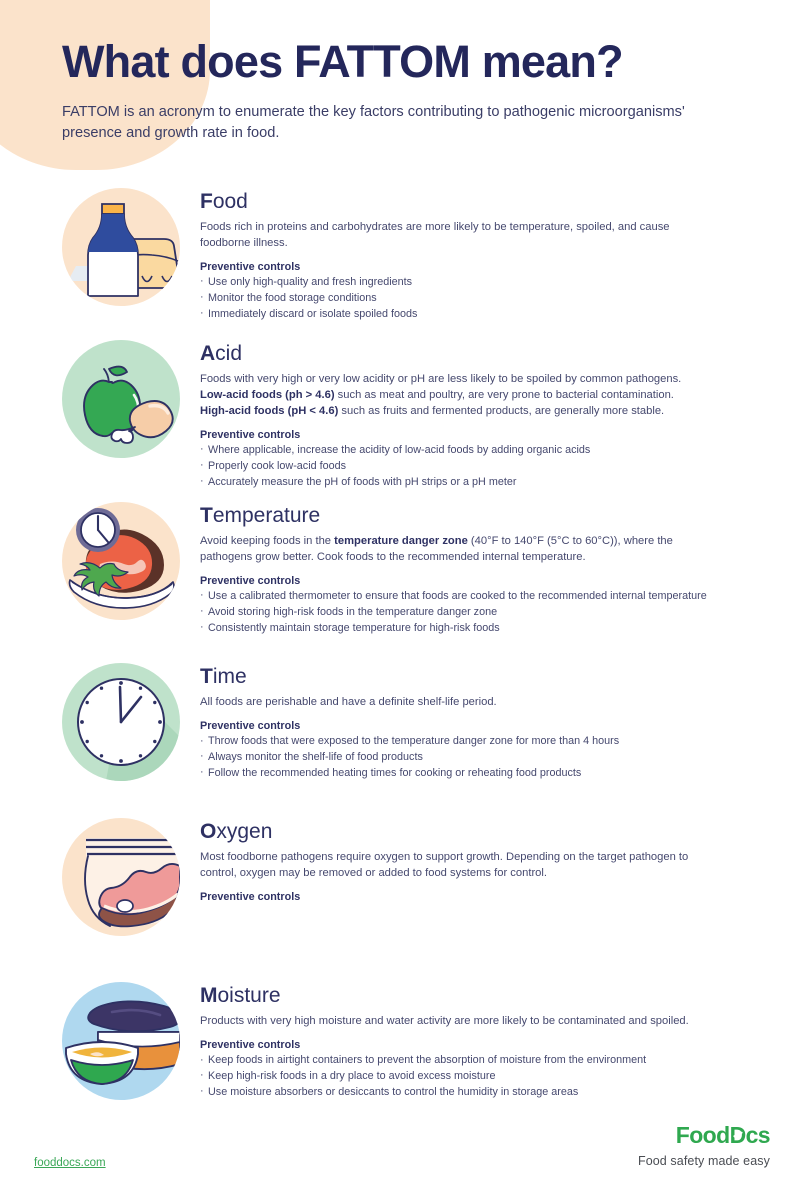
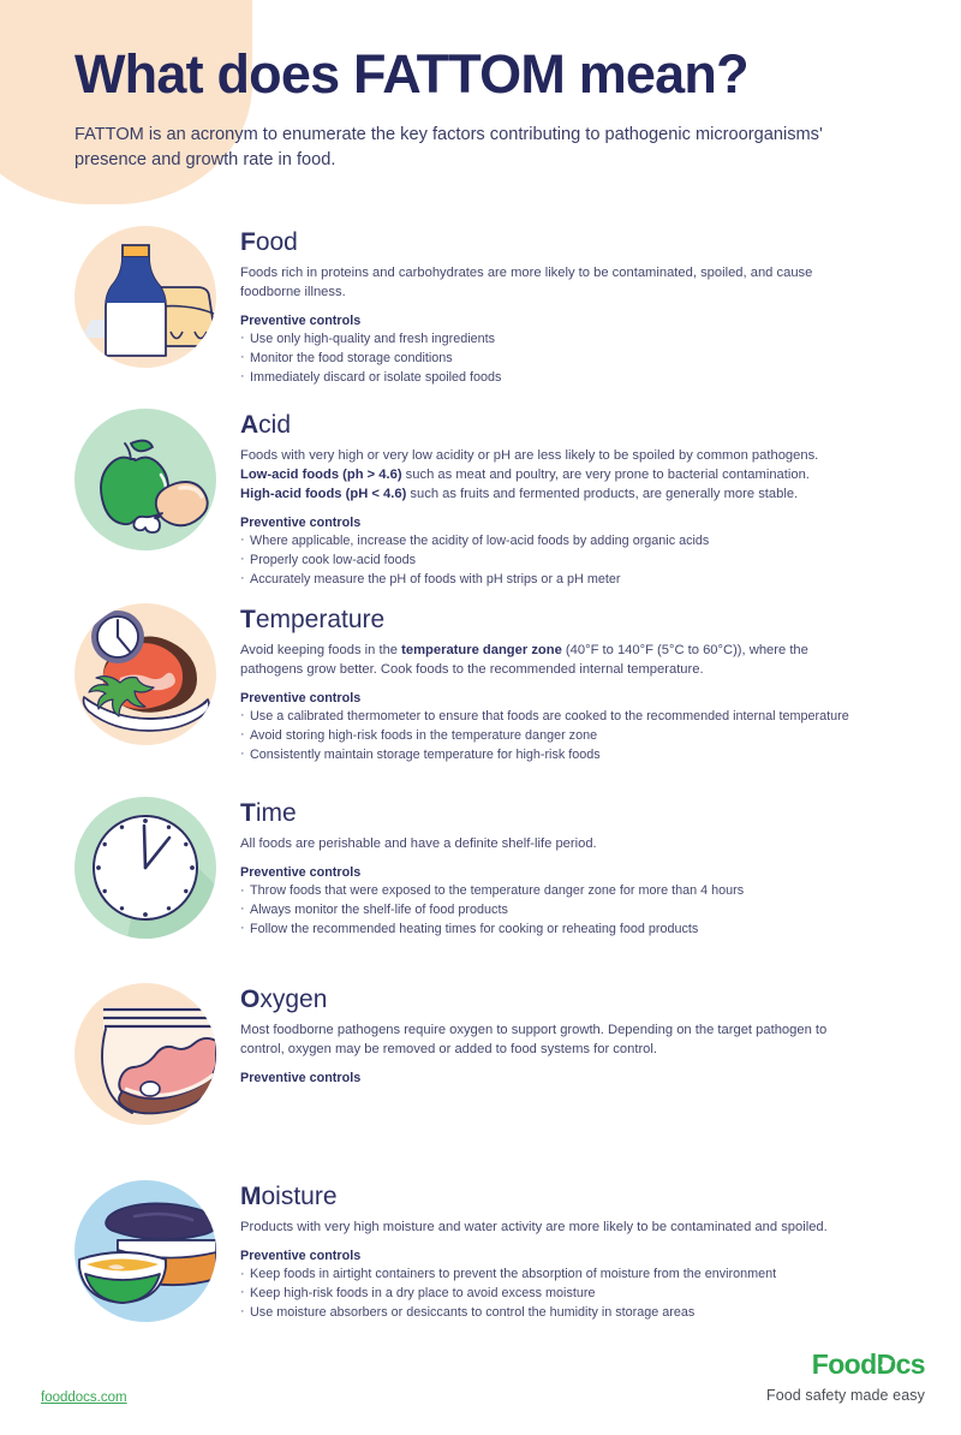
  What does FATTOM mean?
  FATTOM is an acronym to enumerate the key factors contributing to pathogenic microorganisms' presence and growth rate in food.
  Food
- Foods rich in proteins and carbohydrates are more likely to be temperature, spoiled, and cause foodborne illness.
+ Foods rich in proteins and carbohydrates are more likely to be contaminated, spoiled, and cause foodborne illness.
  Preventive controls
  Use only high-quality and fresh ingredients
  Monitor the food storage conditions
  Immediately discard or isolate spoiled foods
  Acid
  Foods with very high or very low acidity or pH are less likely to be spoiled by common pathogens.
  Low-acid foods (ph > 4.6) such as meat and poultry, are very prone to bacterial contamination.
  High-acid foods (pH < 4.6) such as fruits and fermented products, are generally more stable.
  Preventive controls
  Where applicable, increase the acidity of low-acid foods by adding organic acids
  Properly cook low-acid foods
  Accurately measure the pH of foods with pH strips or a pH meter
  Temperature
  Avoid keeping foods in the temperature danger zone (40°F to 140°F (5°C to 60°C)), where the pathogens grow better. Cook foods to the recommended internal temperature.
  Preventive controls
  Use a calibrated thermometer to ensure that foods are cooked to the recommended internal temperature
  Avoid storing high-risk foods in the temperature danger zone
  Consistently maintain storage temperature for high-risk foods
  Time
  All foods are perishable and have a definite shelf-life period.
  Preventive controls
  Throw foods that were exposed to the temperature danger zone for more than 4 hours
  Always monitor the shelf-life of food products
  Follow the recommended heating times for cooking or reheating food products
  Oxygen
  Most foodborne pathogens require oxygen to support growth. Depending on the target pathogen to control, oxygen may be removed or added to food systems for control.
  Preventive controls
  Moisture
  Products with very high moisture and water activity are more likely to be contaminated and spoiled.
  Preventive controls
  Keep foods in airtight containers to prevent the absorption of moisture from the environment
  Keep high-risk foods in a dry place to avoid excess moisture
  Use moisture absorbers or desiccants to control the humidity in storage areas
  fooddocs.com
  Food
  D
  cs
  Food safety made easy
